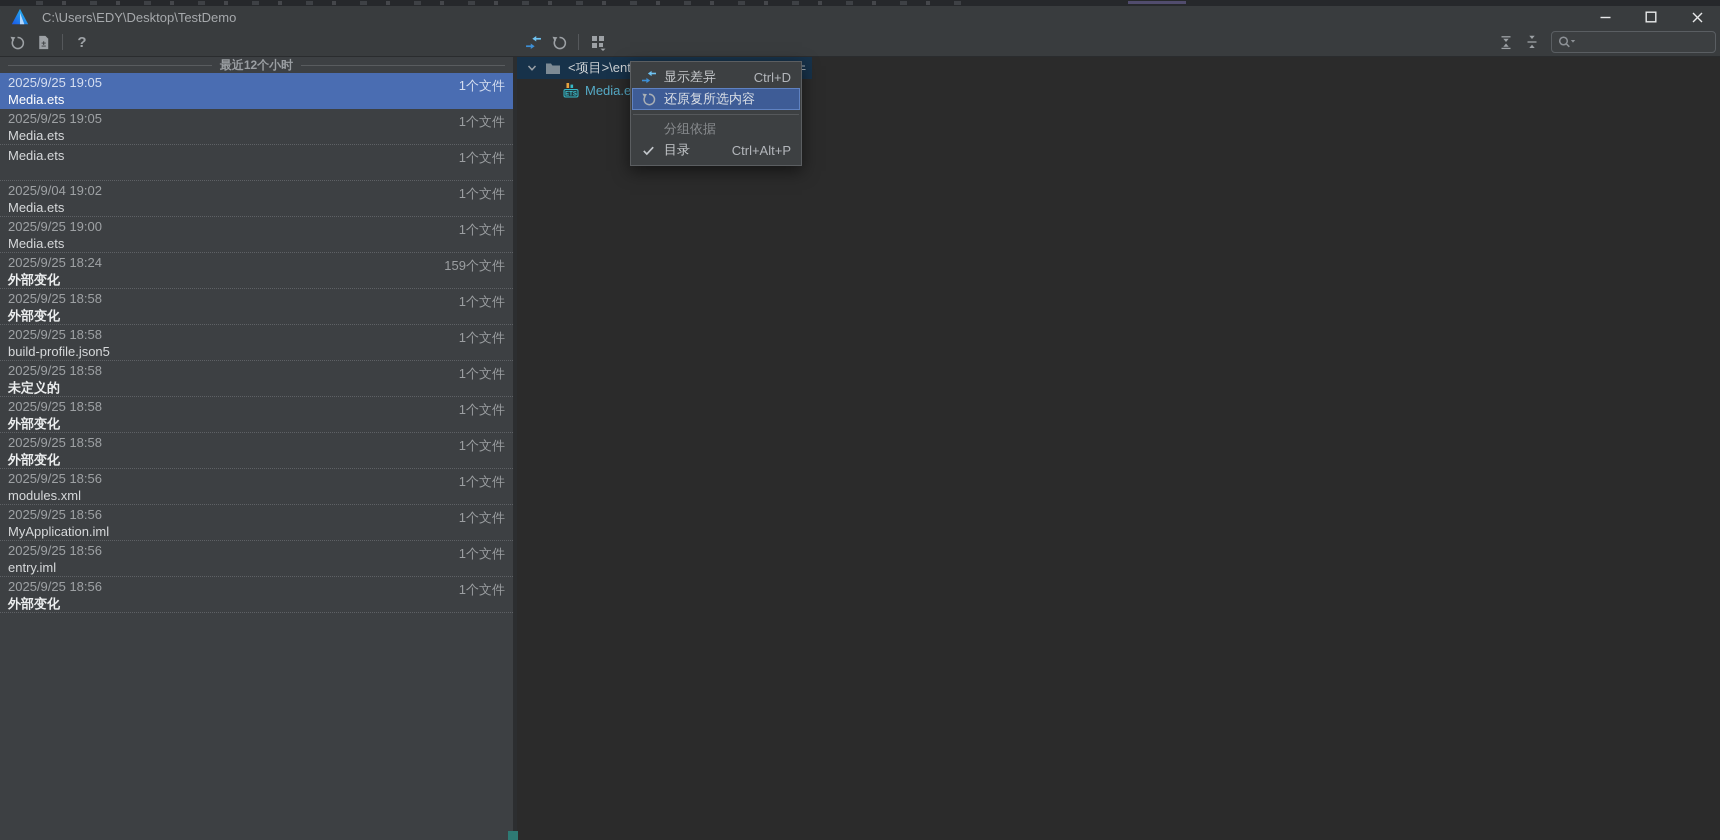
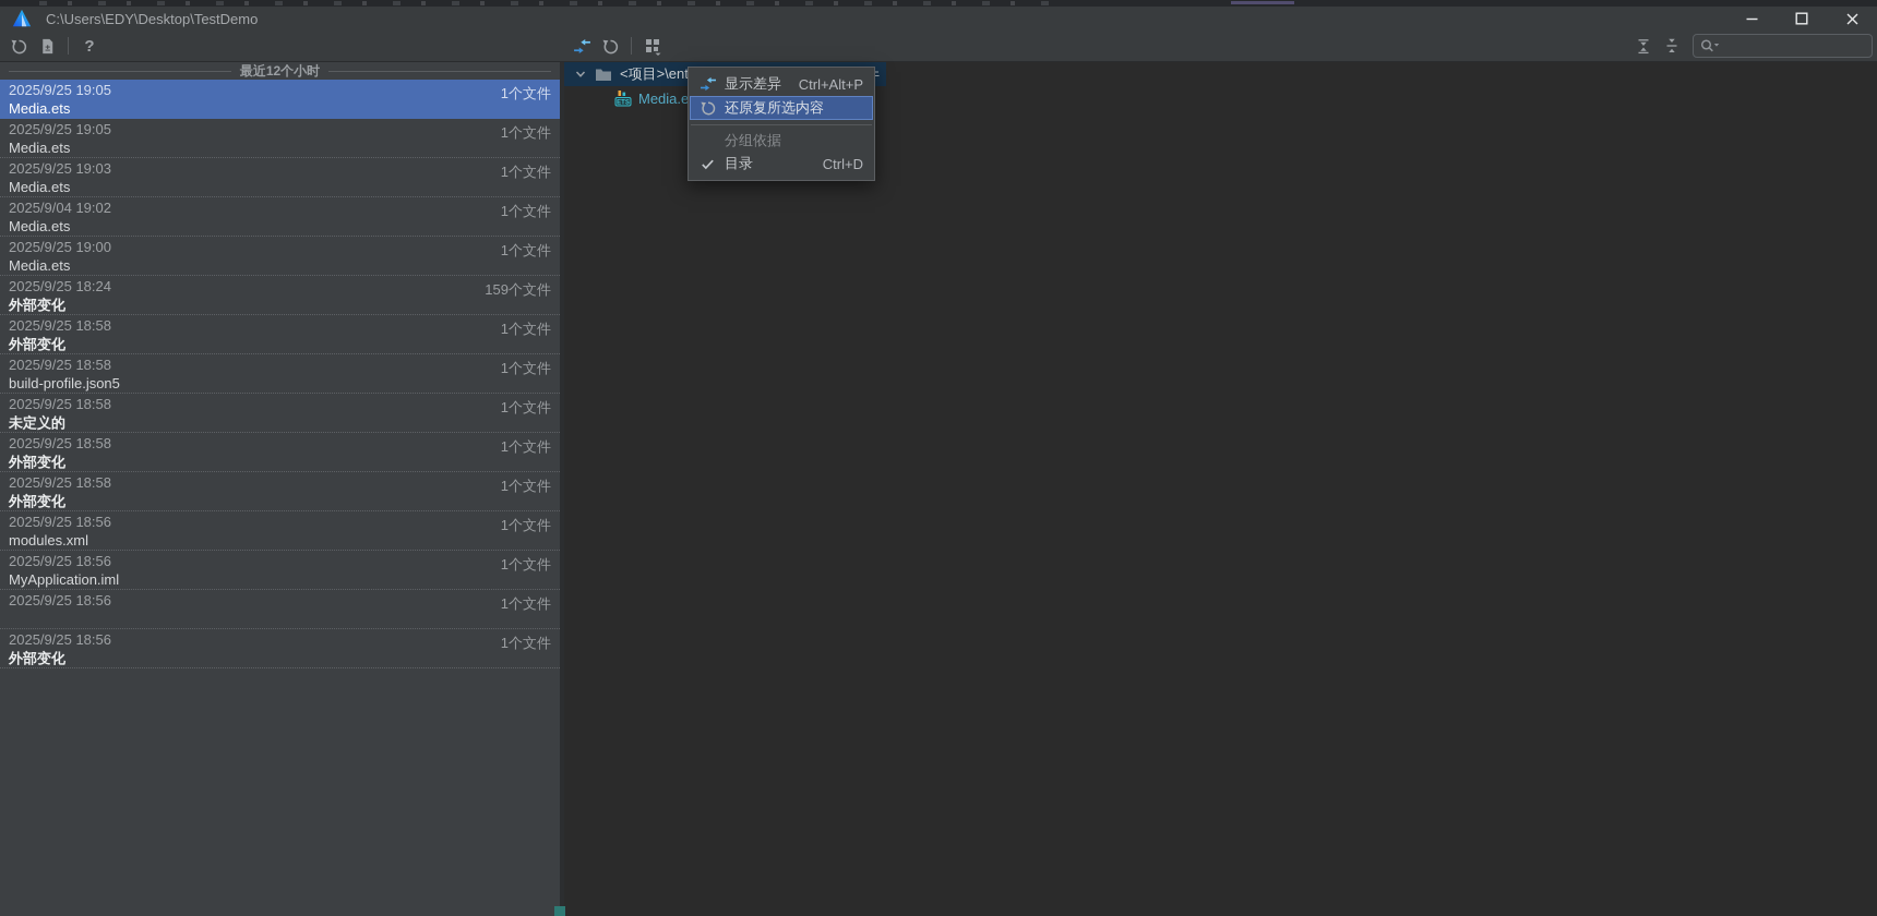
  C:\Users\EDY\Desktop\TestDemo
  ±
  ?
  最近12个小时
  2025/9/25 19:05
  1个文件
  Media.ets
  2025/9/25 19:05
  1个文件
  Media.ets
+ 2025/9/25 19:03
  1个文件
  Media.ets
  2025/9/04 19:02
  1个文件
  Media.ets
  2025/9/25 19:00
  1个文件
  Media.ets
  2025/9/25 18:24
  159个文件
  外部变化
  2025/9/25 18:58
  1个文件
  外部变化
  2025/9/25 18:58
  1个文件
  build-profile.json5
  2025/9/25 18:58
  1个文件
  未定义的
  2025/9/25 18:58
  1个文件
  外部变化
  2025/9/25 18:58
  1个文件
  外部变化
  2025/9/25 18:56
  1个文件
  modules.xml
  2025/9/25 18:56
  1个文件
  MyApplication.iml
  2025/9/25 18:56
  1个文件
- entry.iml
  2025/9/25 18:56
  1个文件
  外部变化
  <项目>\en
  Media.e
  显示差异
- Ctrl+D
+ Ctrl+Alt+P
  还原复所选内容
  分组依据
  目录
- Ctrl+Alt+P
+ Ctrl+D
